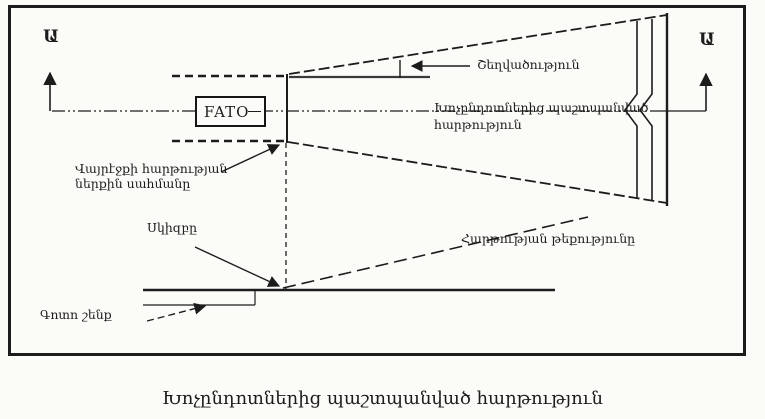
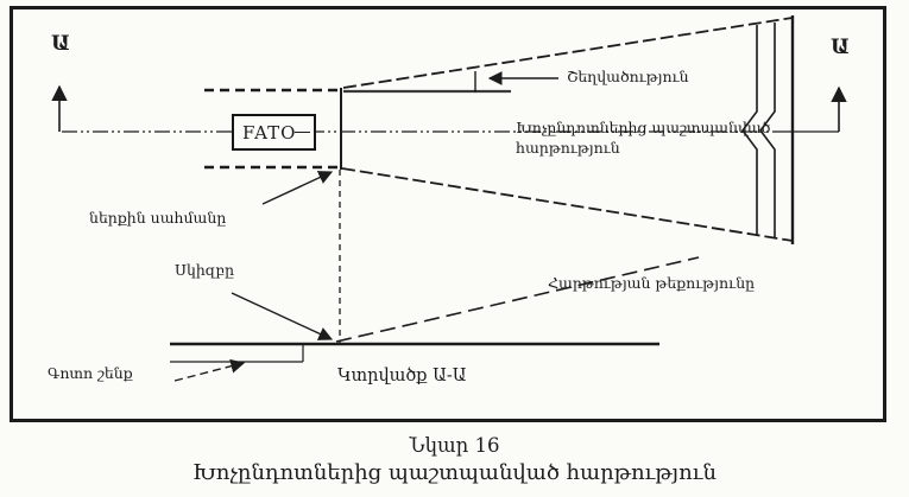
  FATO
  Ա
  Ա
  Շեղվածություն
  Խոչընդոտներից պաշտպանված
  հարթություն
- Վայրէջքի հարթության
  ներքին սահմանը
  Սկիզբը
  Հարթության թեքությունը
  Գոտո շենք
+ Կտրվածք Ա-Ա
+ Նկար 16
  Խոչընդոտներից պաշտպանված հարթություն
